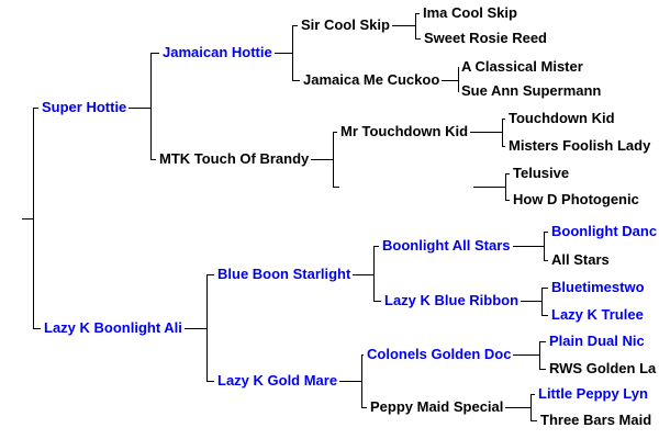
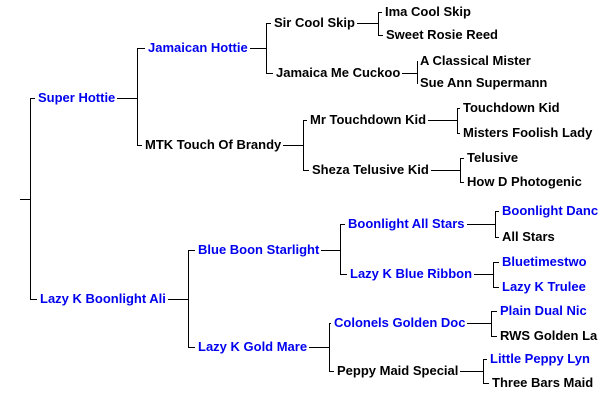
  Super Hottie
  Lazy K Boonlight Ali
  Jamaican Hottie
  MTK Touch Of Brandy
  Blue Boon Starlight
  Lazy K Gold Mare
  Sir Cool Skip
  Jamaica Me Cuckoo
  Mr Touchdown Kid
+ Sheza Telusive Kid
  Boonlight All Stars
  Lazy K Blue Ribbon
  Colonels Golden Doc
  Peppy Maid Special
  Ima Cool Skip
  Sweet Rosie Reed
  A Classical Mister
  Sue Ann Supermann
  Touchdown Kid
  Misters Foolish Lady
  Telusive
  How D Photogenic
  Boonlight Danc
  All Stars
  Bluetimestwo
  Lazy K Trulee
  Plain Dual Nic
  RWS Golden La
  Little Peppy Lyn
  Three Bars Maid
